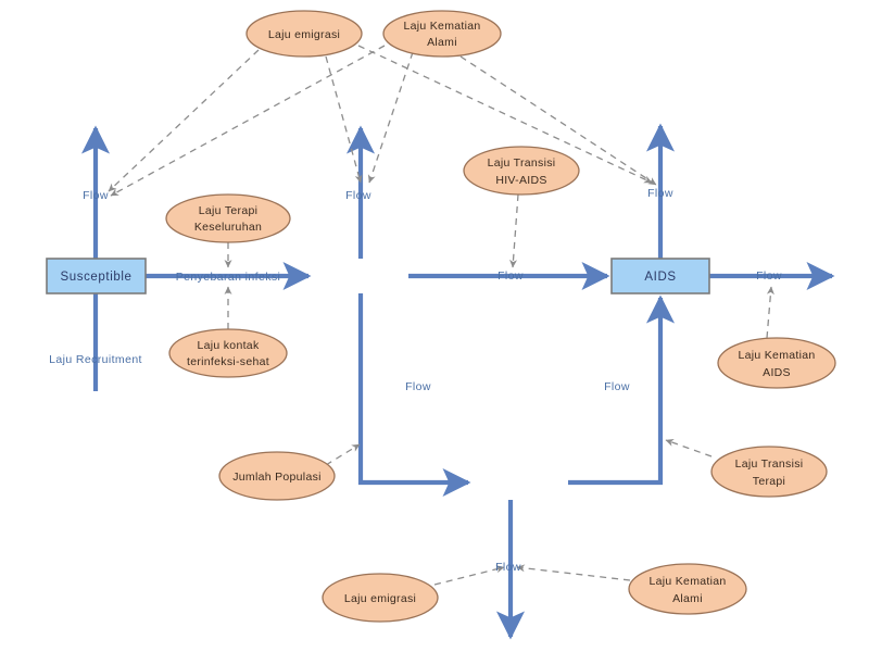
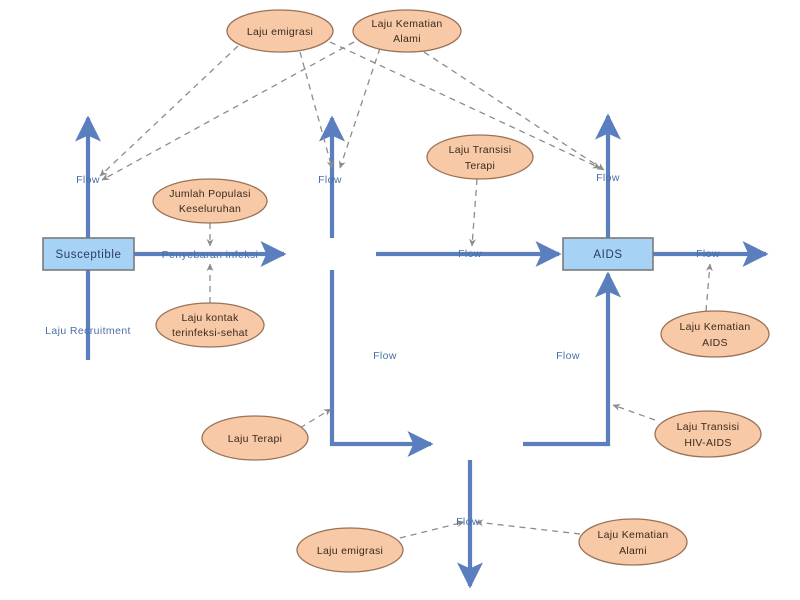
  Flow
  Flow
  Flow
  Flow
  Flow
  Flow
  Flow
  Flow
  Laju Recruitment
  Penyebaran infeksi
  Susceptible
  AIDS
  Laju emigrasi
  Laju Kematian
  Alami
- Laju Terapi
+ Jumlah Populasi
  Keseluruhan
  Laju Transisi
- HIV-AIDS
+ Terapi
  Laju kontak
  terinfeksi-sehat
  Laju Kematian
  AIDS
- Jumlah Populasi
+ Laju Terapi
  Laju Transisi
- Terapi
+ HIV-AIDS
  Laju emigrasi
  Laju Kematian
  Alami
